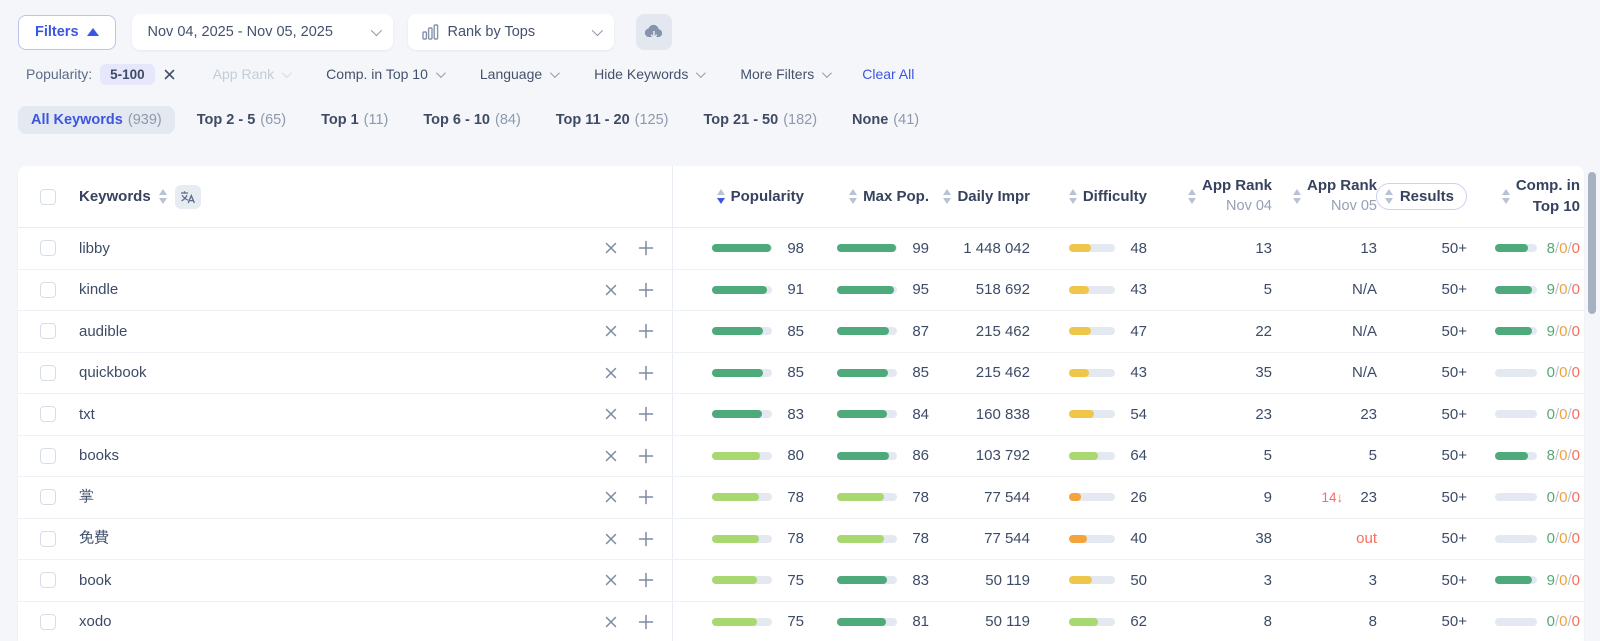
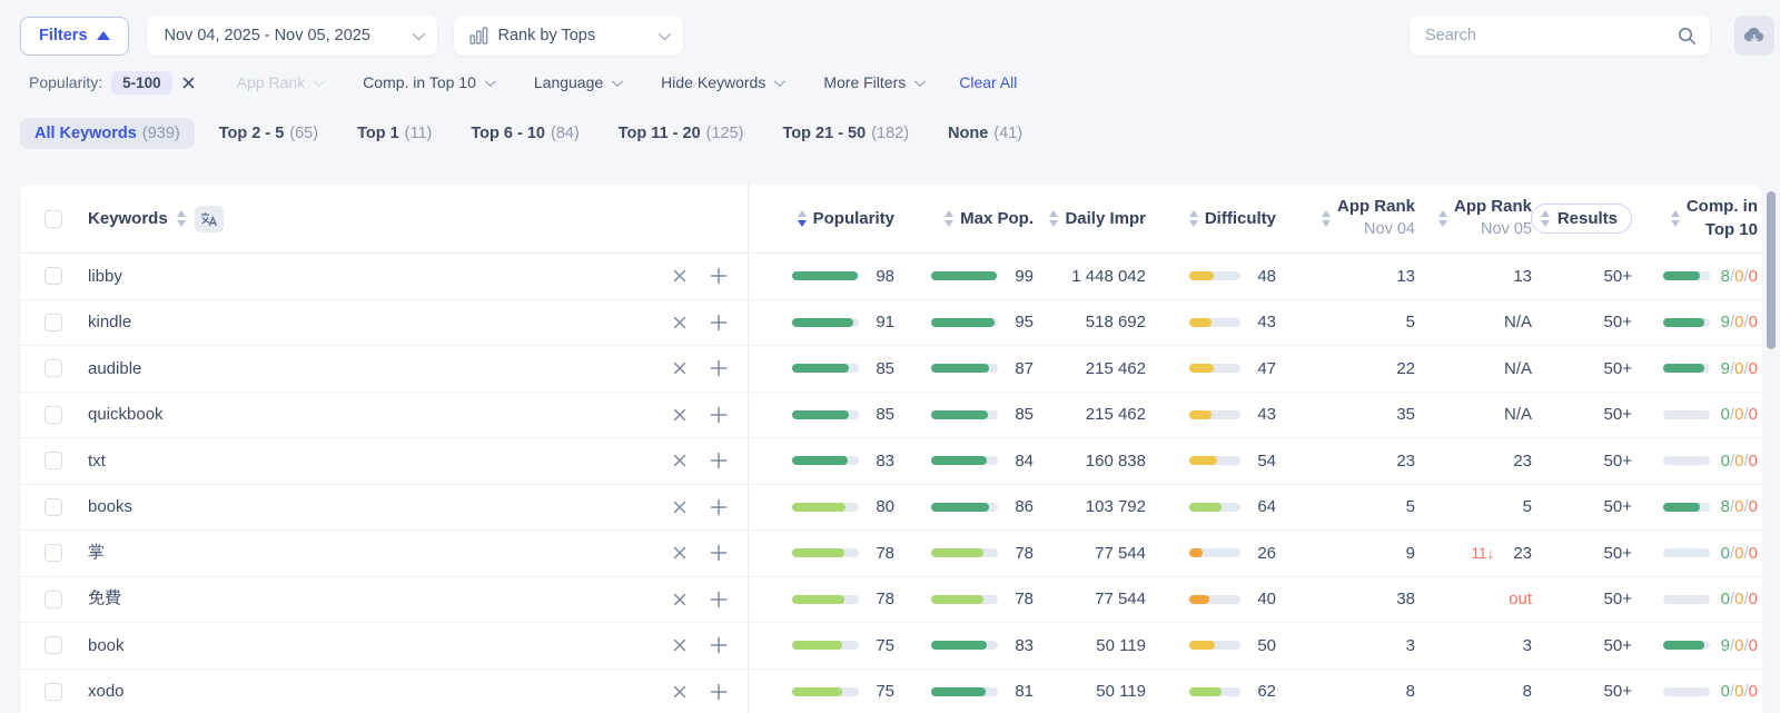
  Filters
  Nov 04, 2025 - Nov 05, 2025
  Rank by Tops
+ Search
  Popularity:
  5-100
  App Rank
  Comp. in Top 10
  Language
  Hide Keywords
  More Filters
  Clear All
  All Keywords
  (939)
  Top 2 - 5
  (65)
  Top 1
  (11)
  Top 6 - 10
  (84)
  Top 11 - 20
  (125)
  Top 21 - 50
  (182)
  None
  (41)
  Keywords
  Popularity
  Max Pop.
  Daily Impr
  Difficulty
  App Rank
  Nov 04
  App Rank
  Nov 05
  Results
  Comp. in
  Top 10
  libby
  98
  99
  1 448 042
  48
  13
  13
  50+
  8/0/0
  kindle
  91
  95
  518 692
  43
  5
  N/A
  50+
  9/0/0
  audible
  85
  87
  215 462
  47
  22
  N/A
  50+
  9/0/0
  quickbook
  85
  85
  215 462
  43
  35
  N/A
  50+
  0/0/0
  txt
  83
  84
  160 838
  54
  23
  23
  50+
  0/0/0
  books
  80
  86
  103 792
  64
  5
  5
  50+
  8/0/0
  掌
  78
  78
  77 544
  26
  9
- 14↓
+ 11↓
  23
  50+
  0/0/0
  免費
  78
  78
  77 544
  40
  38
  out
  50+
  0/0/0
  book
  75
  83
  50 119
  50
  3
  3
  50+
  9/0/0
  xodo
  75
  81
  50 119
  62
  8
  8
  50+
  0/0/0
